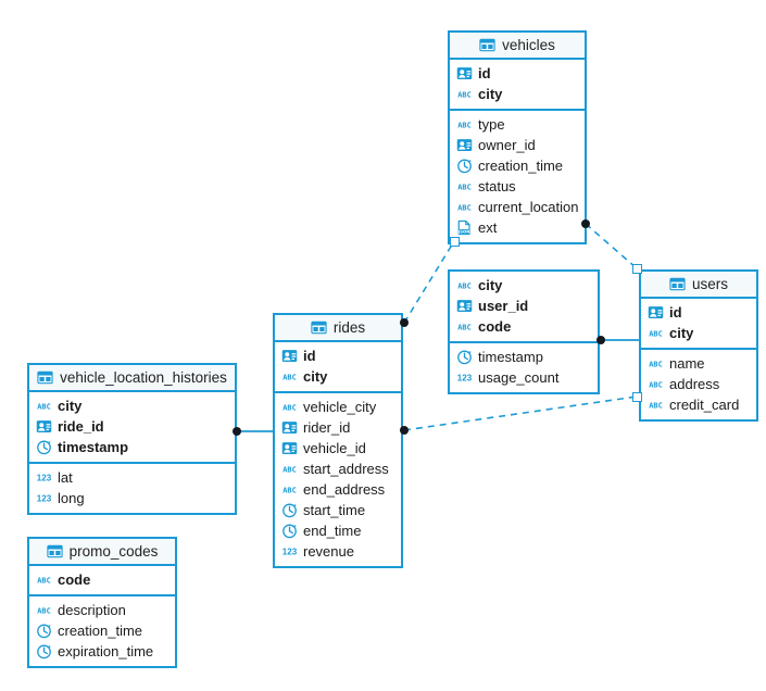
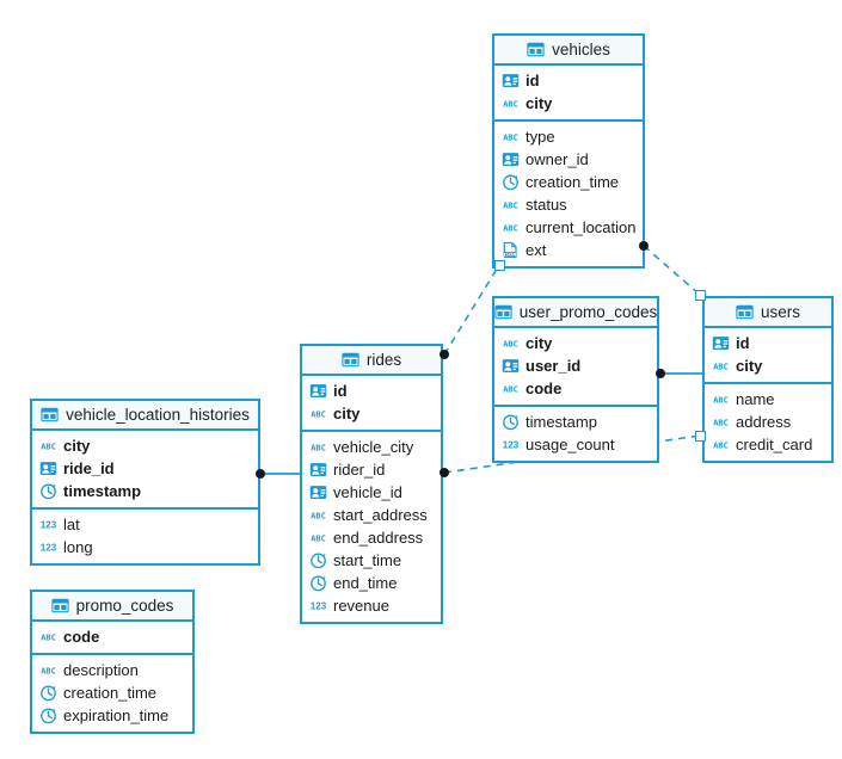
  vehicles
  id
  ABC
  city
  ABC
  type
  owner_id
  creation_time
  ABC
  status
  ABC
  current_location
  ext
+ user_promo_codes
  ABC
  city
  user_id
  ABC
  code
  timestamp
  123
  usage_count
  users
  id
  ABC
  city
  ABC
  name
  ABC
  address
  ABC
  credit_card
  rides
  id
  ABC
  city
  ABC
  vehicle_city
  rider_id
  vehicle_id
  ABC
  start_address
  ABC
  end_address
  start_time
  end_time
  123
  revenue
  vehicle_location_histories
  ABC
  city
  ride_id
  timestamp
  123
  lat
  123
  long
  promo_codes
  ABC
  code
  ABC
  description
  creation_time
  expiration_time
